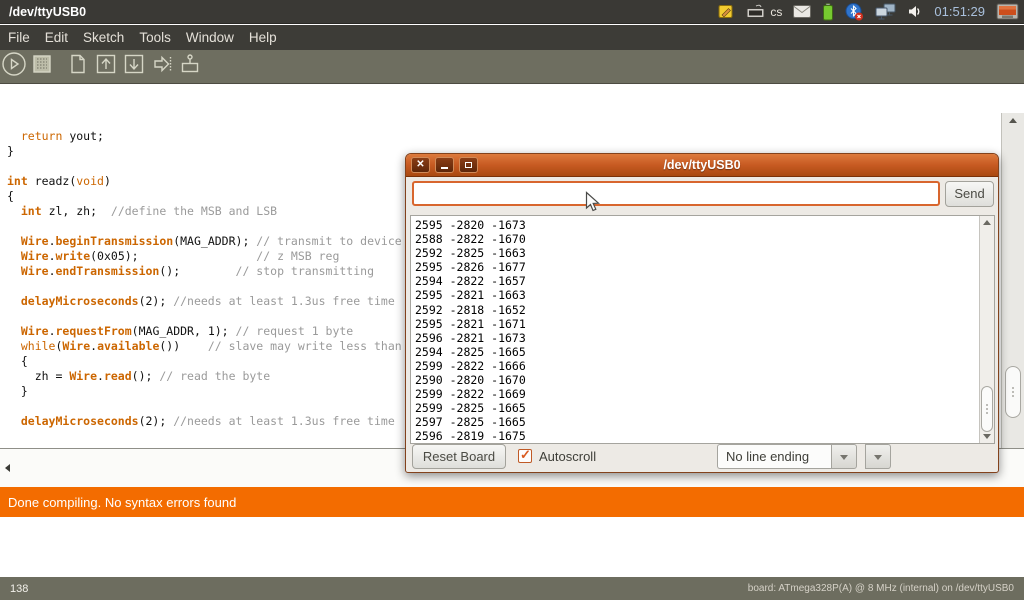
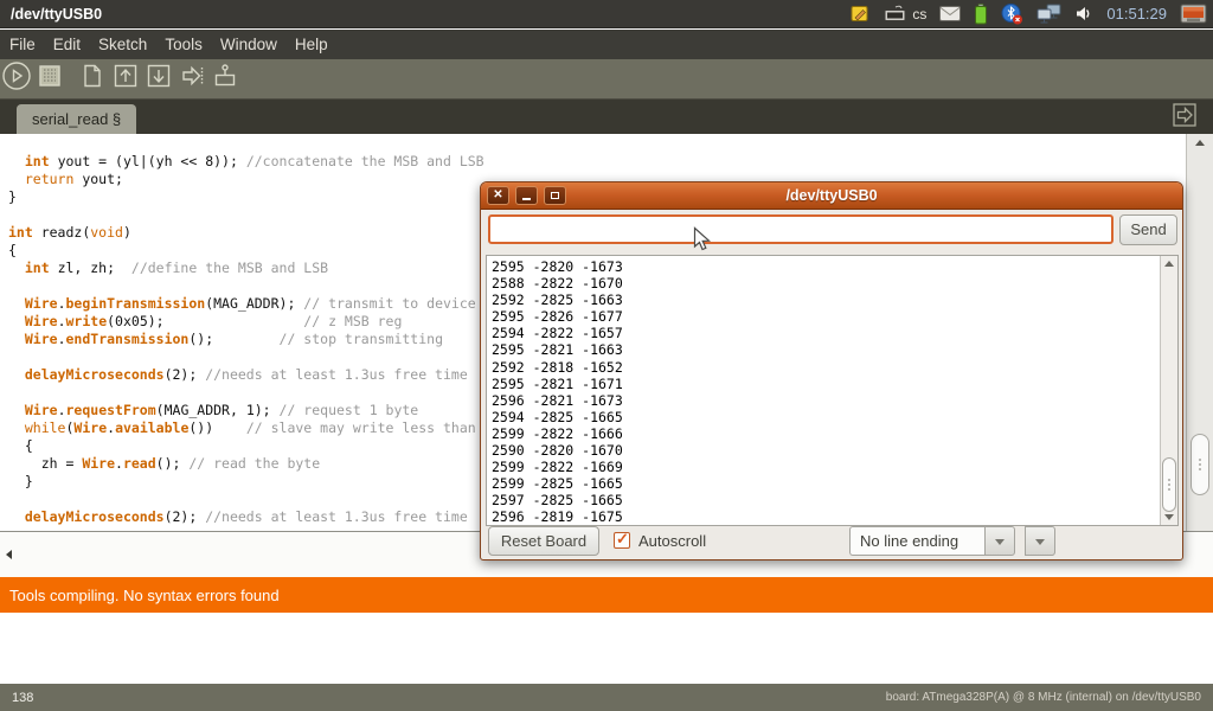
  /dev/ttyUSB0
  cs
  01:51:29
  File
  Edit
  Sketch
  Tools
  Window
  Help
+ serial_read §
+ int yout = (yl|(yh << 8)); //concatenate the MSB and LSB
  return yout;
  }
  int readz(void)
  {
  int zl, zh; //define the MSB and LSB
  Wire.beginTransmission(MAG_ADDR); // transmit to device
  Wire.write(0x05); // z MSB reg
  Wire.endTransmission(); // stop transmitting
  delayMicroseconds(2); //needs at least 1.3us free time
  Wire.requestFrom(MAG_ADDR, 1); // request 1 byte
  while(Wire.available()) // slave may write less than
  {
  zh = Wire.read(); // read the byte
  }
  delayMicroseconds(2); //needs at least 1.3us free time
- Done compiling. No syntax errors found
+ Tools compiling. No syntax errors found
  138
  board: ATmega328P(A) @ 8 MHz (internal) on /dev/ttyUSB0
  /dev/ttyUSB0
  ✕
  Send
  2595 -2820 -1673
  2588 -2822 -1670
  2592 -2825 -1663
  2595 -2826 -1677
  2594 -2822 -1657
  2595 -2821 -1663
  2592 -2818 -1652
  2595 -2821 -1671
  2596 -2821 -1673
  2594 -2825 -1665
  2599 -2822 -1666
  2590 -2820 -1670
  2599 -2822 -1669
  2599 -2825 -1665
  2597 -2825 -1665
  2596 -2819 -1675
  Reset Board
  Autoscroll
  No line ending
